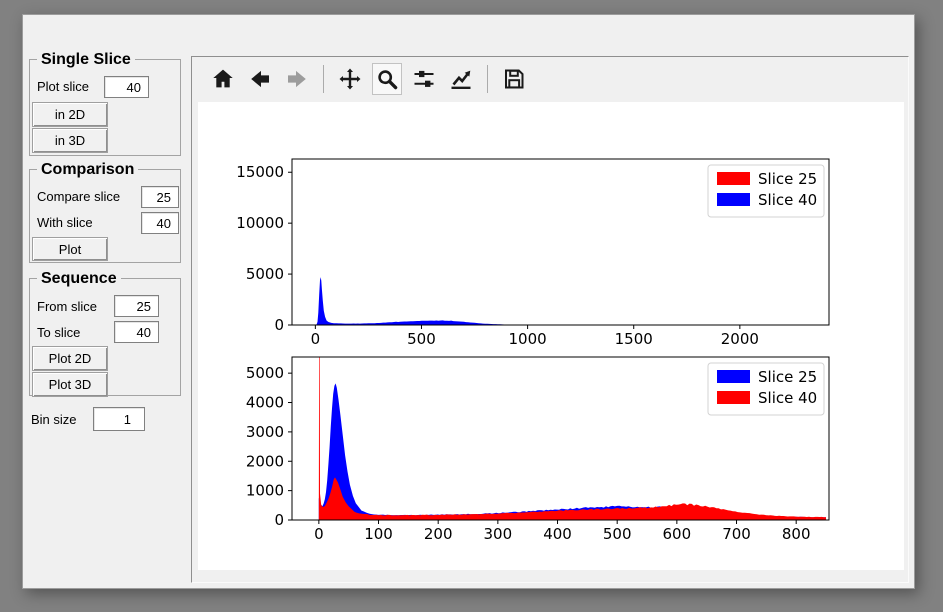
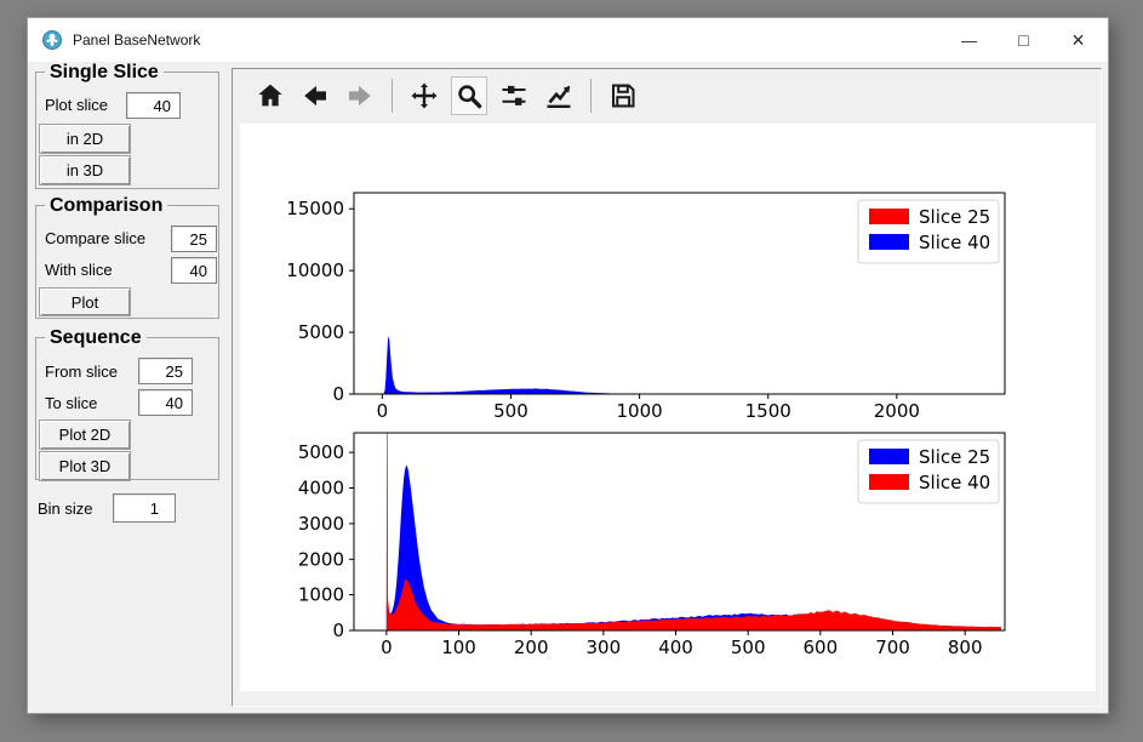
+ Panel BaseNetwork
+ —
+ □
+ ×
  Single Slice
  Plot slice
  40
  in 2D
  in 3D
  Comparison
  Compare slice
  25
  With slice
  40
  Plot
  Sequence
  From slice
  25
  To slice
  40
  Plot 2D
  Plot 3D
  Bin size
  1
  0
  500
  1000
  1500
  2000
  0
  5000
  10000
  15000
  Slice 25
  Slice 40
  0
  100
  200
  300
  400
  500
  600
  700
  800
  0
  1000
  2000
  3000
  4000
  5000
  Slice 25
  Slice 40
